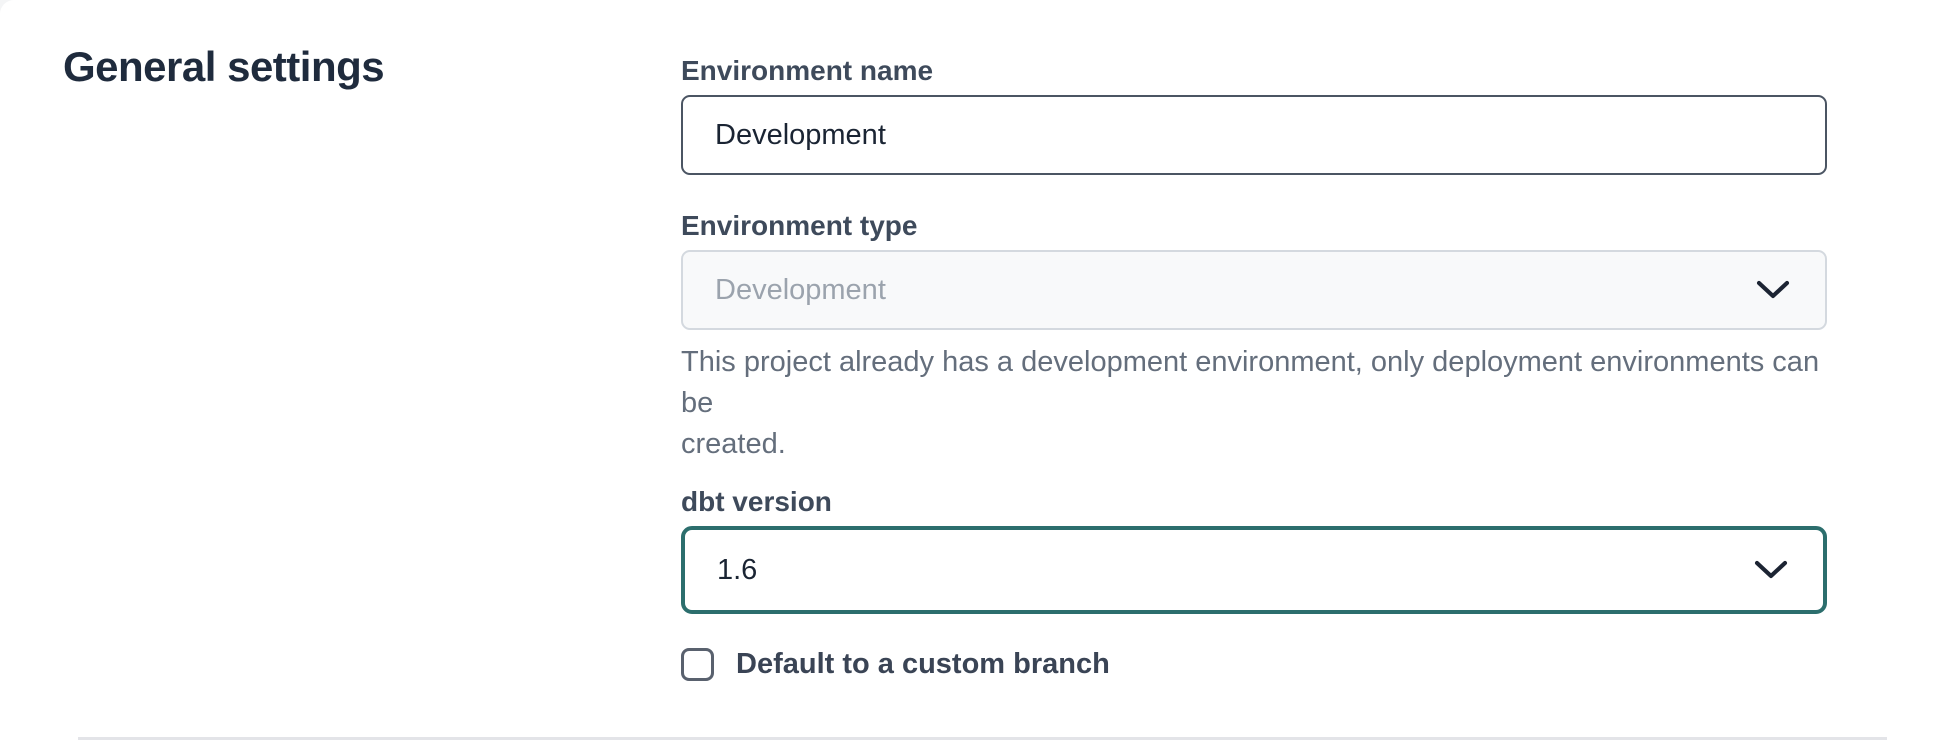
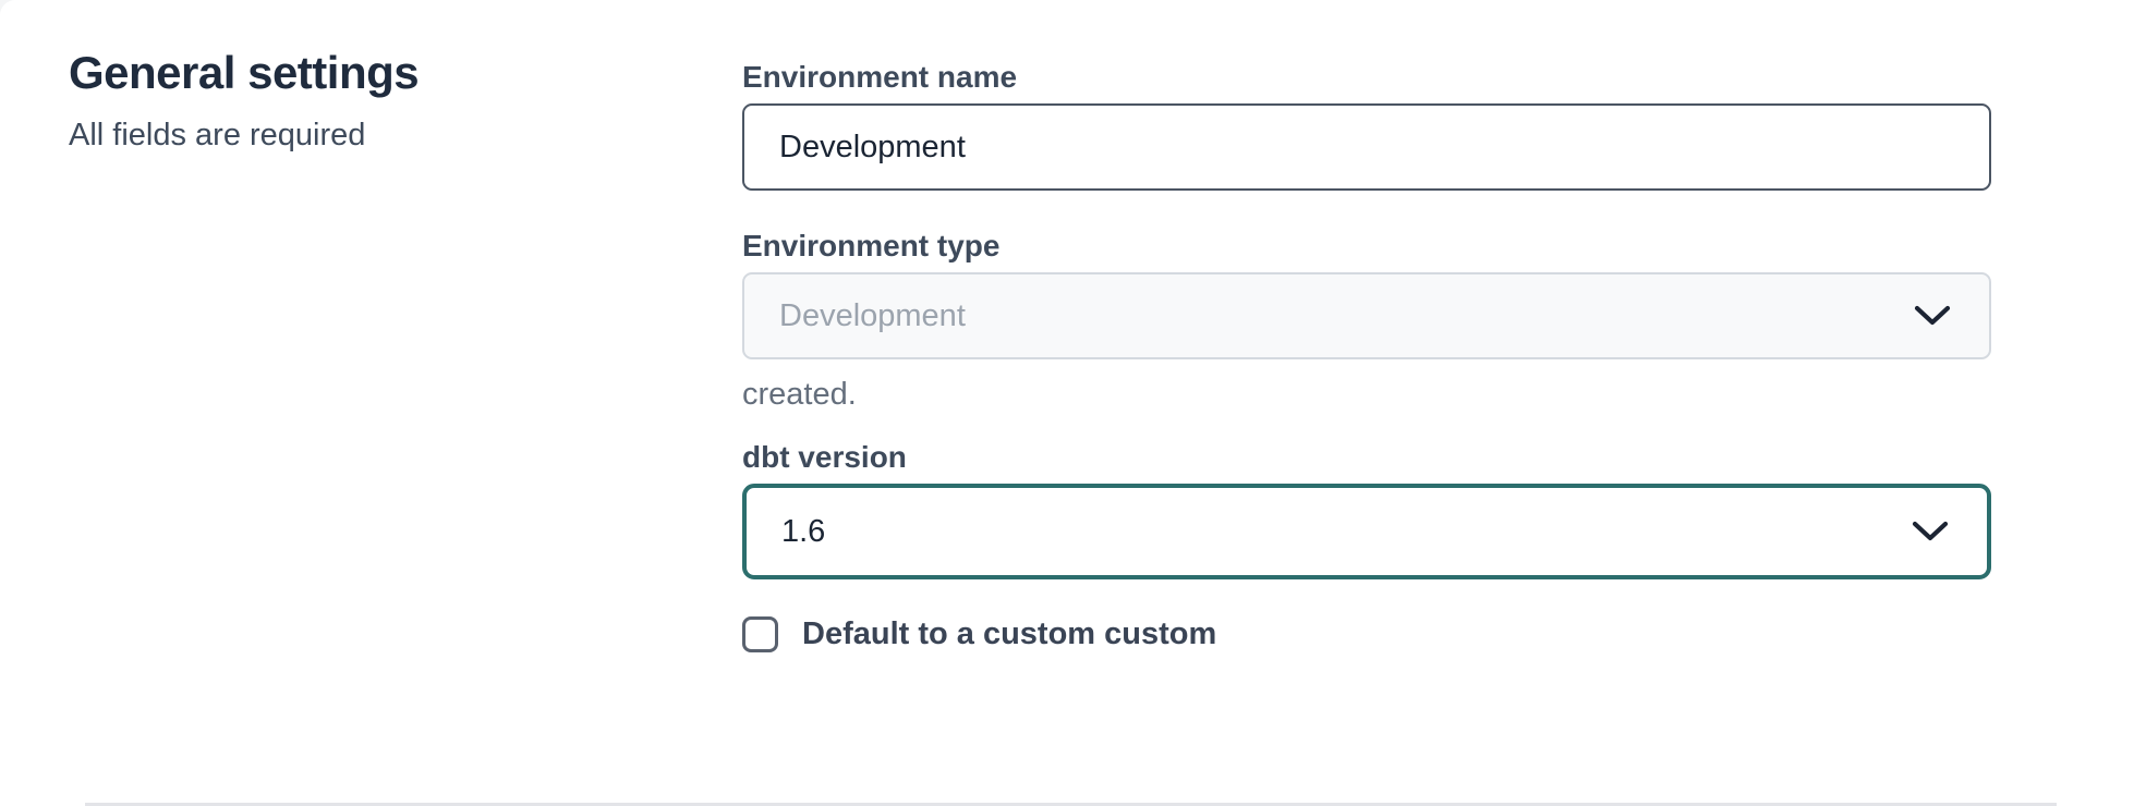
  General settings
+ All fields are required
  Environment name
  Development
  Environment type
  Development
- This project already has a development environment, only deployment environments can be
  created.
  dbt version
  1.6
- Default to a custom branch
+ Default to a custom custom
